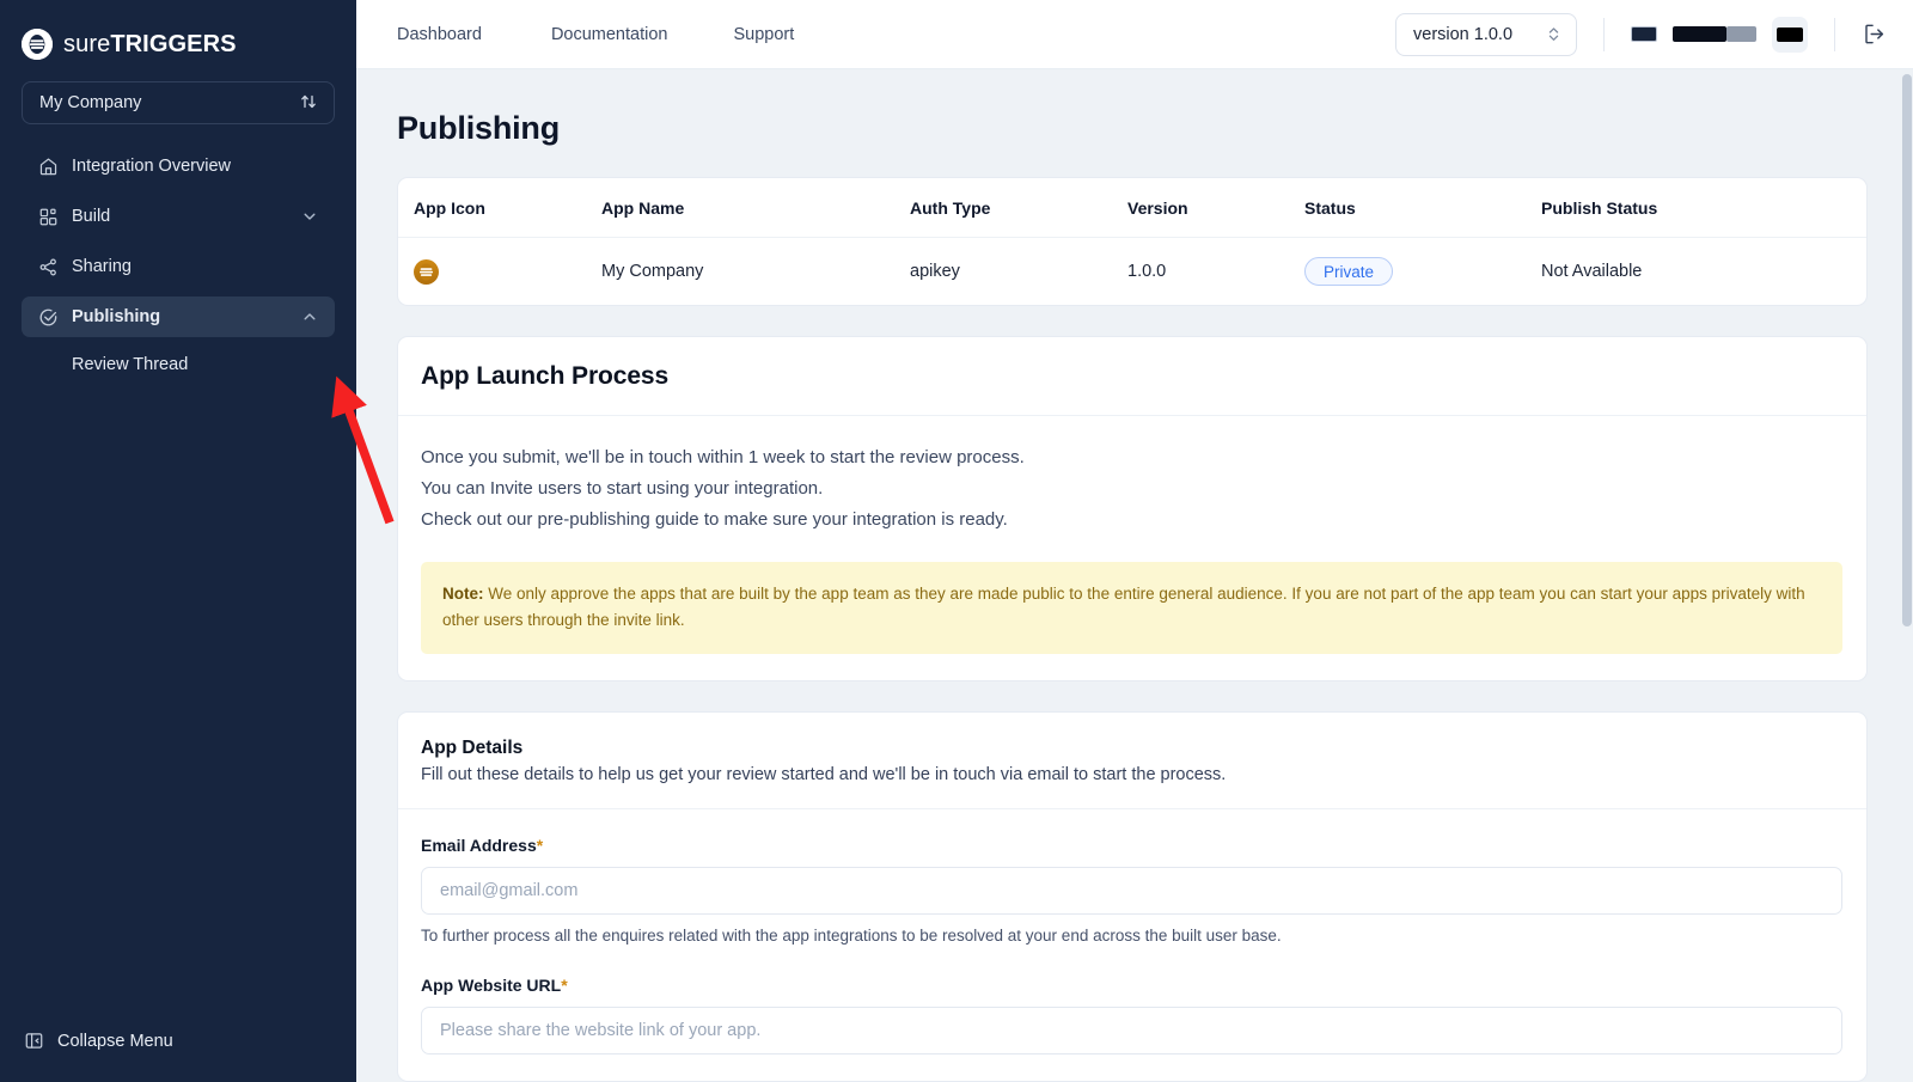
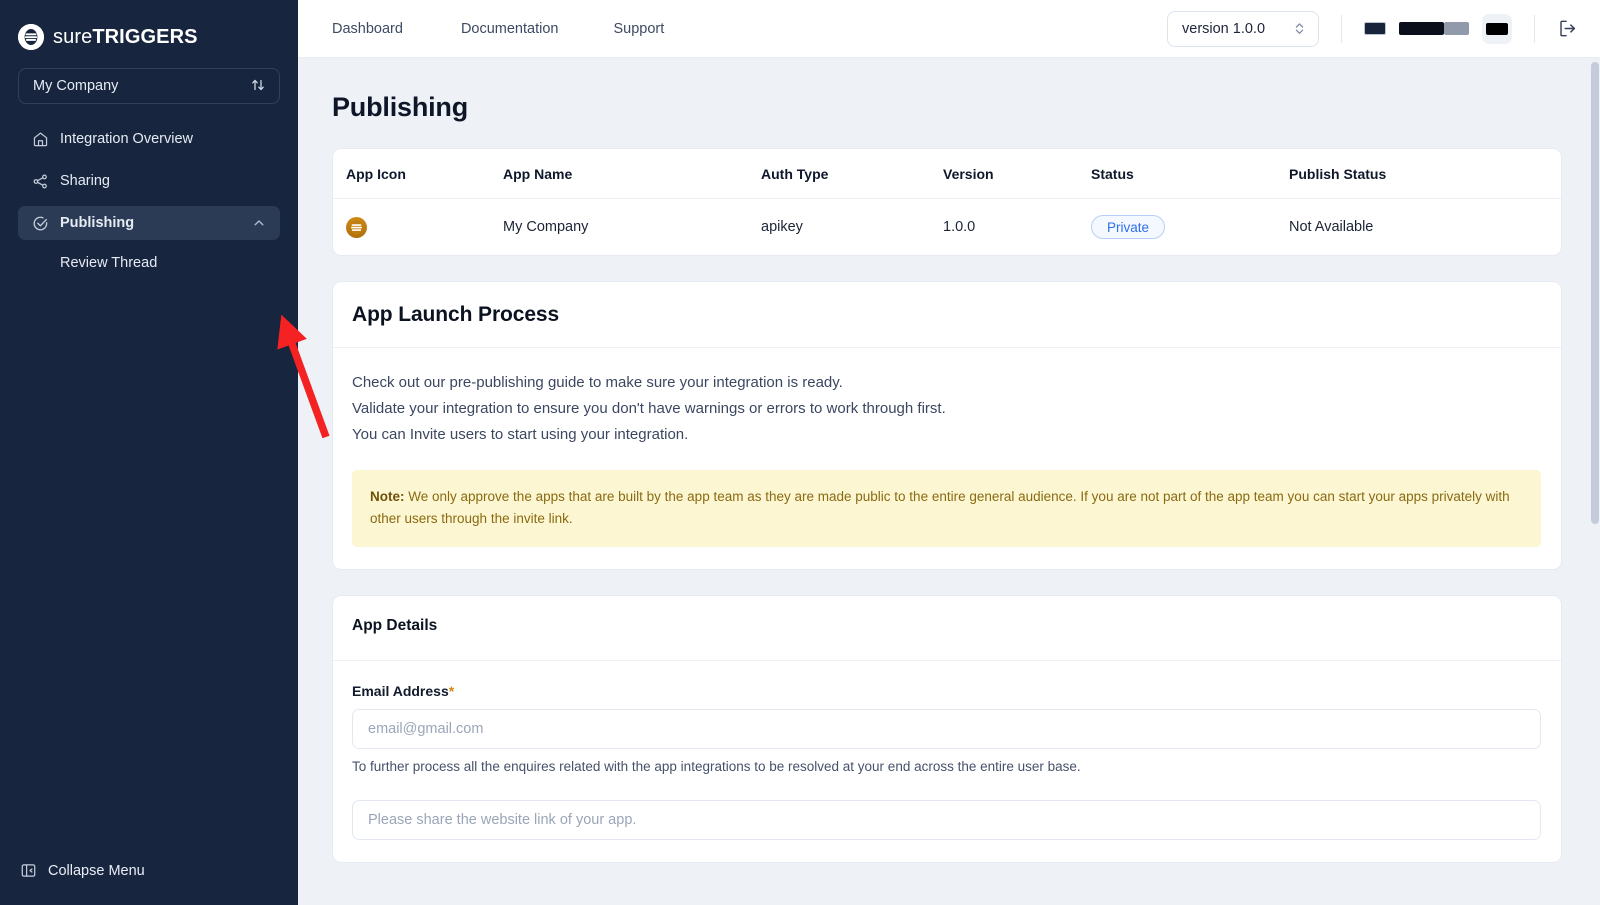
  sureTRIGGERS
  My Company
  Integration Overview
- Build
  Sharing
  Publishing
  Review Thread
  Collapse Menu
  Dashboard
  Documentation
  Support
  version 1.0.0
  Publishing
  App Icon	App Name	Auth Type	Version	Status	Publish Status
  	My Company	apikey	1.0.0	Private	Not Available
  App Launch Process
- Once you submit, we'll be in touch within 1 week to start the review process.
- You can Invite users to start using your integration.
+ Check out our pre-publishing guide to make sure your integration is ready.
+ Validate your integration to ensure you don't have warnings or errors to work through first.
- Check out our pre-publishing guide to make sure your integration is ready.
+ You can Invite users to start using your integration.
  Note: We only approve the apps that are built by the app team as they are made public to the entire general audience. If you are not part of the app team you can start your apps privately with other users through the invite link.
  App Details
- Fill out these details to help us get your review started and we'll be in touch via email to start the process.
  Email Address*
  email@gmail.com
- To further process all the enquires related with the app integrations to be resolved at your end across the built user base.
+ To further process all the enquires related with the app integrations to be resolved at your end across the entire user base.
- App Website URL*
  Please share the website link of your app.
